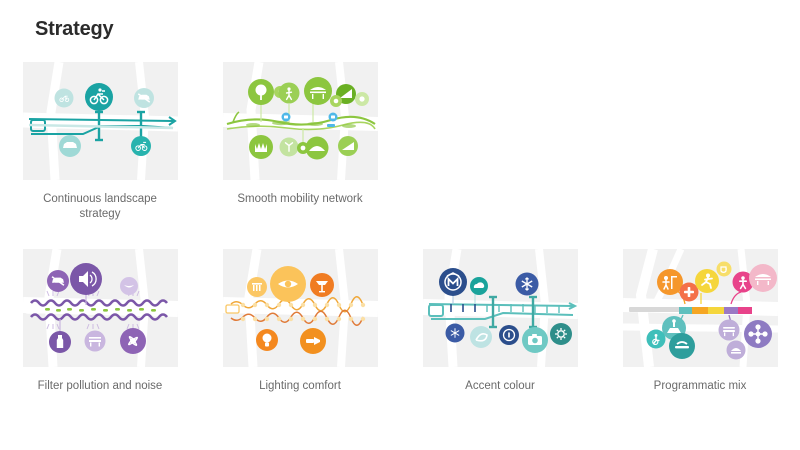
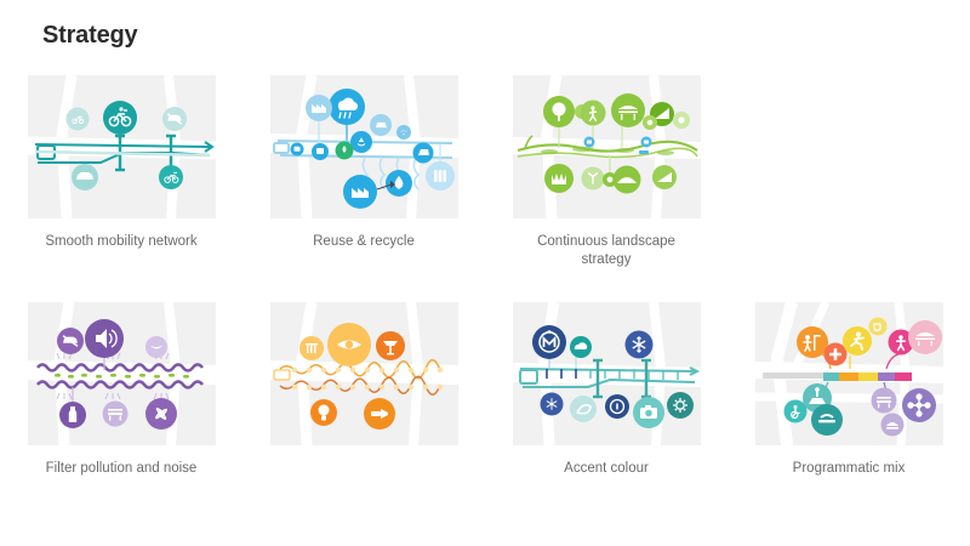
  Strategy
- Continuous landscape strategy
+ Smooth mobility network
+ Reuse & recycle
- Smooth mobility network
+ Continuous landscape strategy
  Filter pollution and noise
- Lighting comfort
  Accent colour
  Programmatic mix
